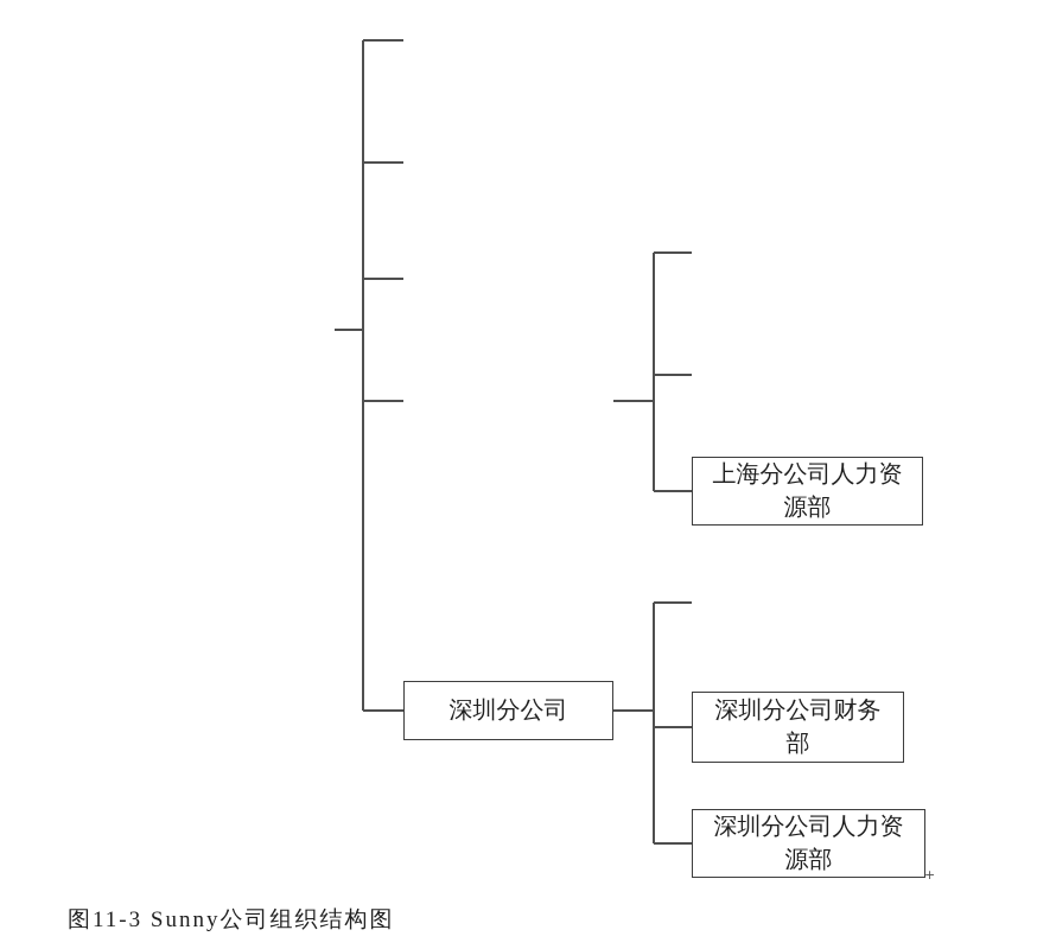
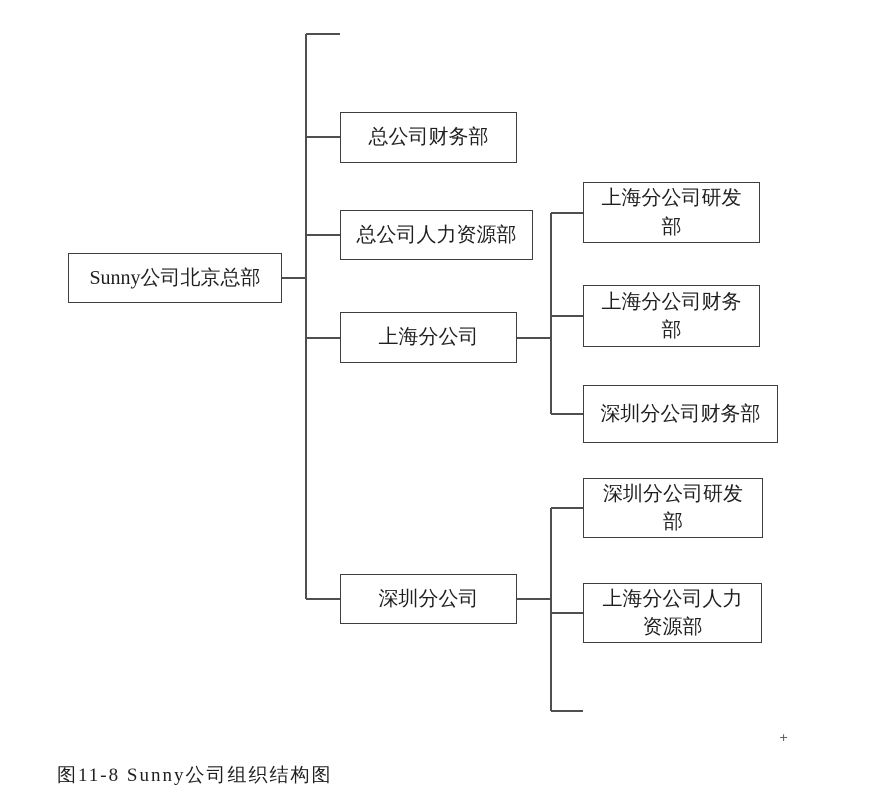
+ Sunny公司北京总部
+ 总公司财务部
+ 总公司人力资源部
+ 上海分公司
  深圳分公司
+ 上海分公司研发部
+ 上海分公司财务部
- 上海分公司人力资源部
+ 深圳分公司财务部
+ 深圳分公司研发部
- 深圳分公司财务部
+ 上海分公司人力资源部
- 深圳分公司人力资源部
  +
- 图11-3 Sunny公司组织结构图
+ 图11-8 Sunny公司组织结构图
